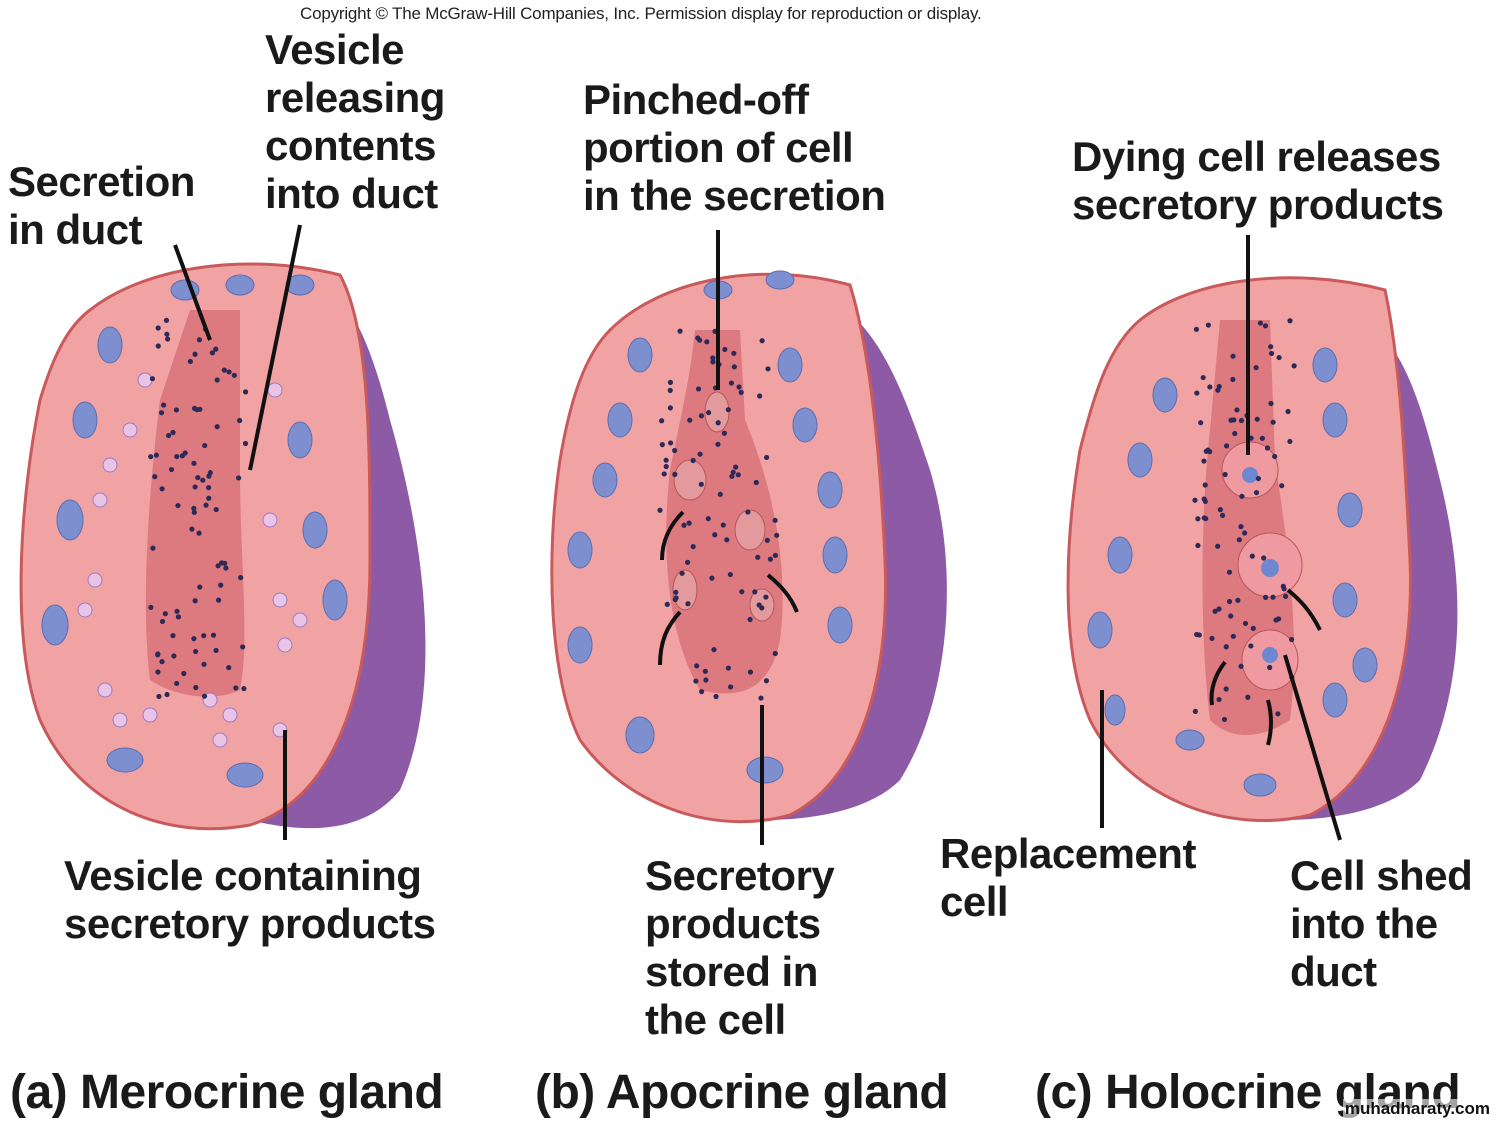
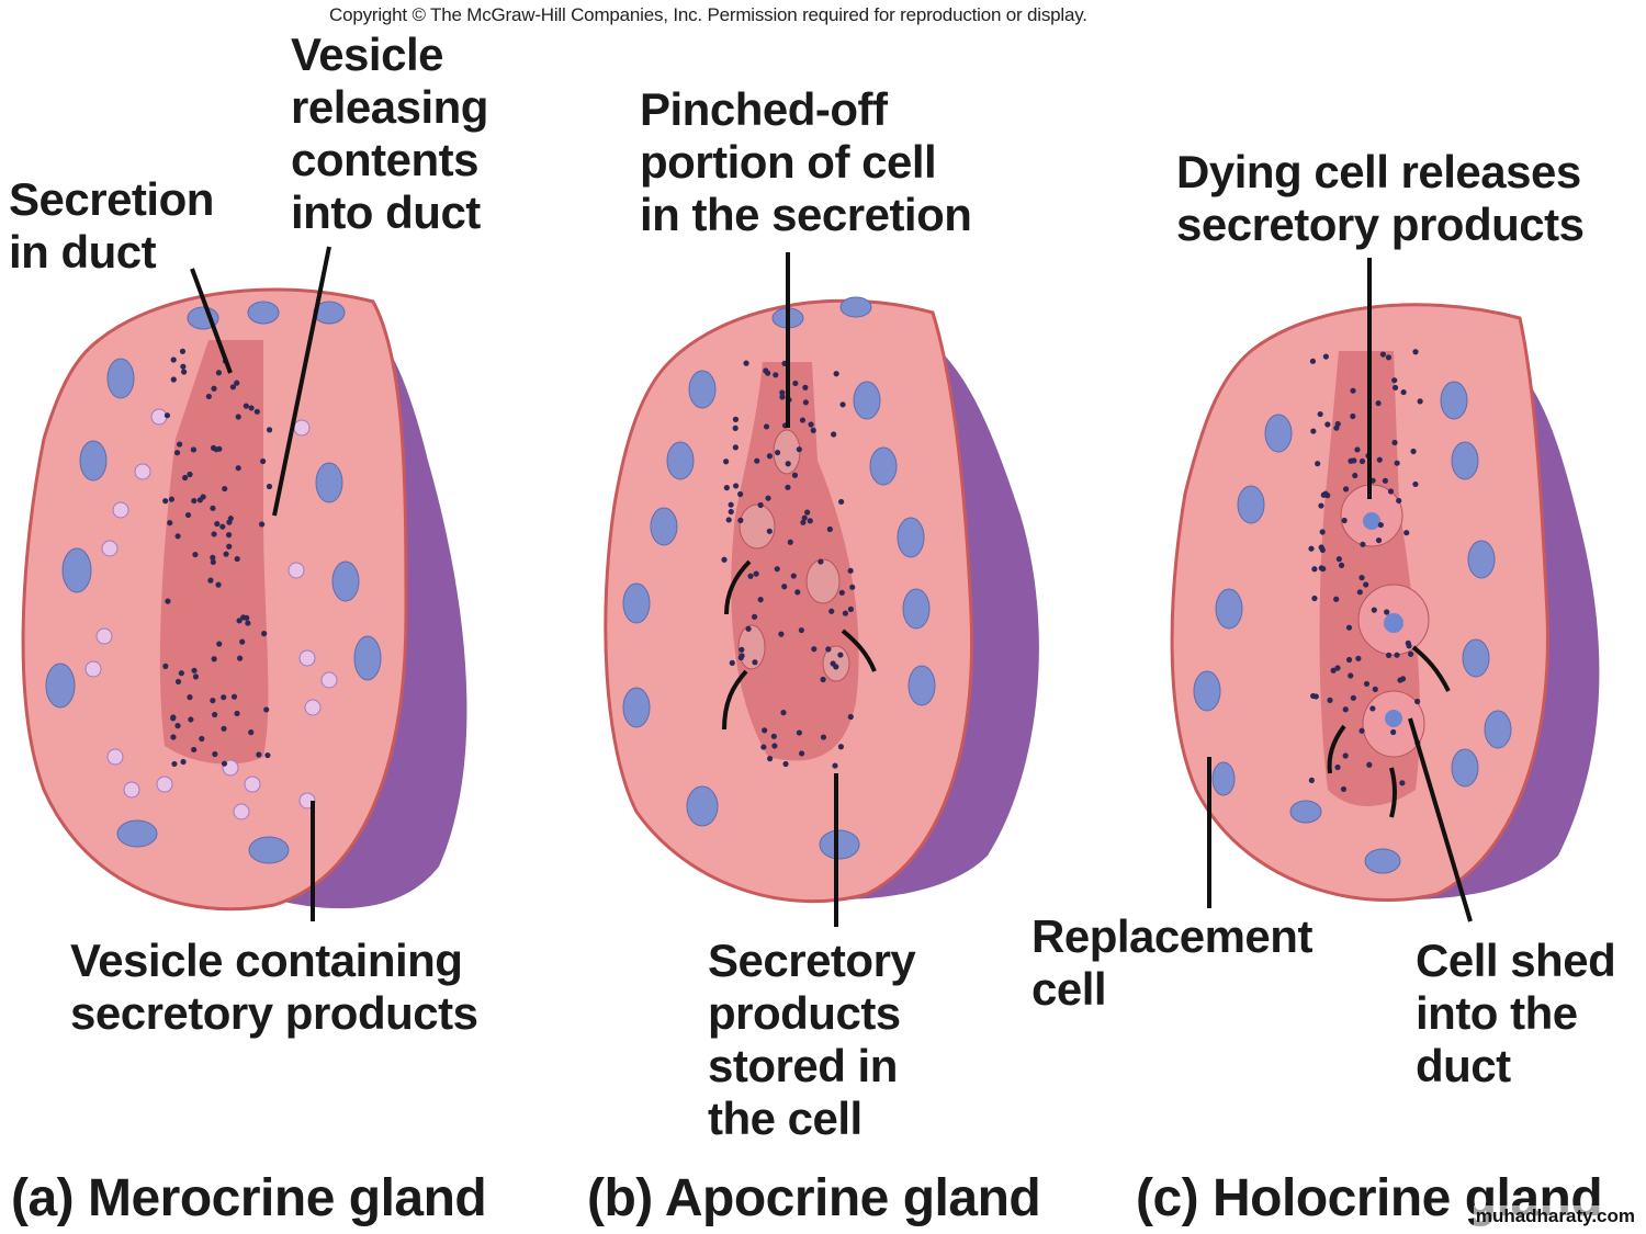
- Copyright © The McGraw-Hill Companies, Inc. Permission display for reproduction or display.
+ Copyright © The McGraw-Hill Companies, Inc. Permission required for reproduction or display.
  Secretion
  in duct
  Vesicle
  releasing
  contents
  into duct
  Vesicle containing
  secretory products
  Pinched-off
  portion of cell
  in the secretion
  Secretory
  products
  stored in
  the cell
  Dying cell releases
  secretory products
  Replacement
  cell
  Cell shed
  into the
  duct
  (a) Merocrine gland
  (b) Apocrine gland
  (c) Holocrine gland
  muhadharaty.com
